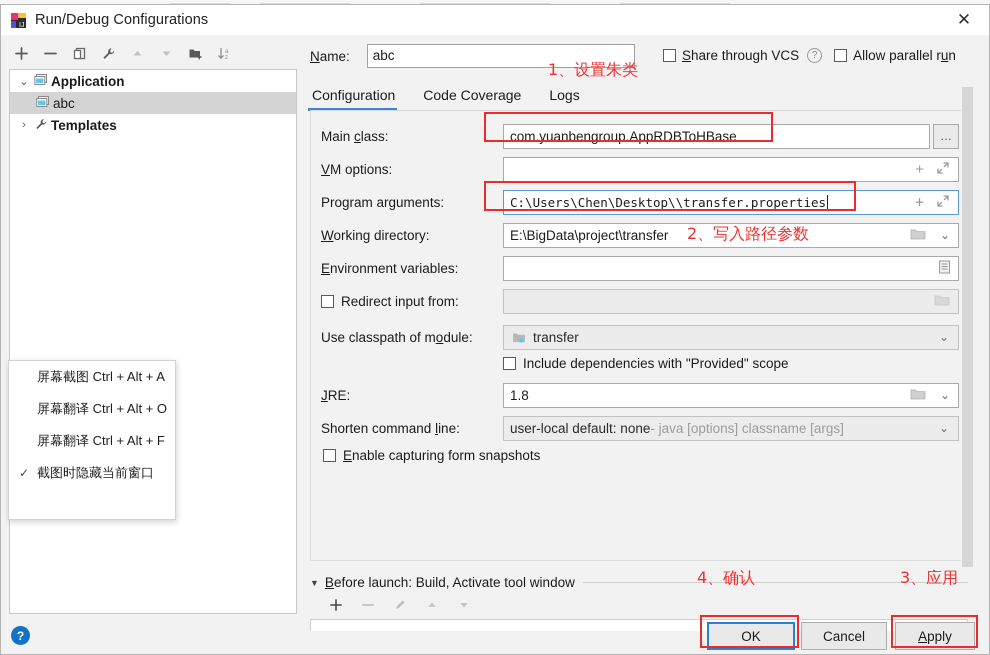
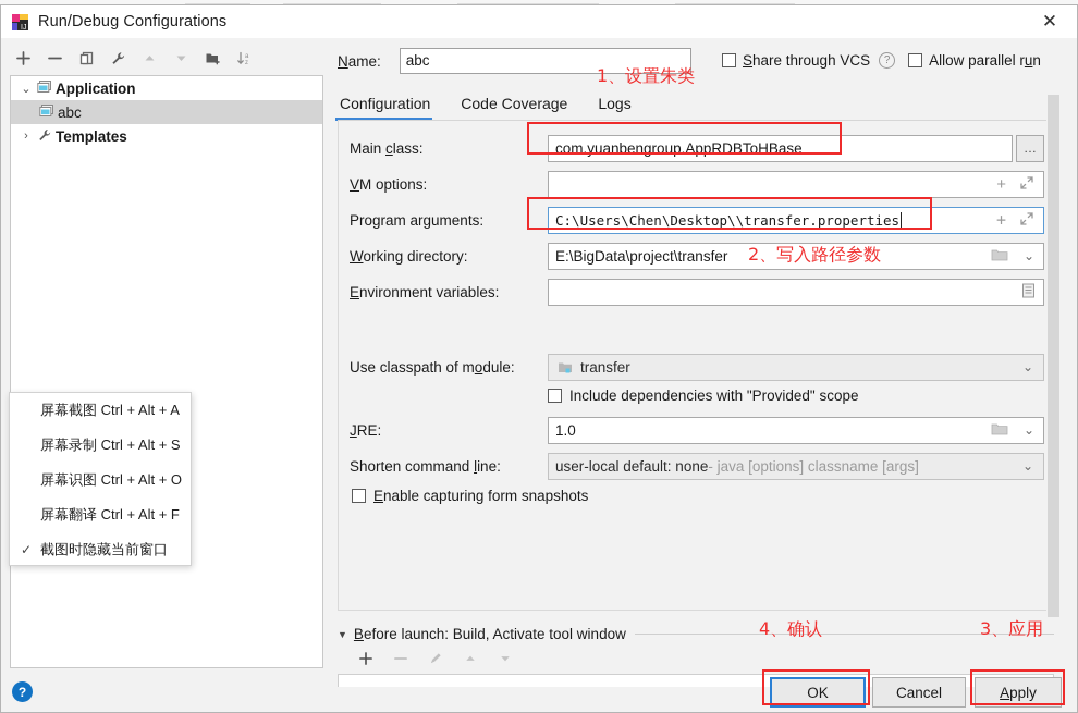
  Run/Debug Configurations
  ✕
  ⌄
  Application
  abc
  ›
  Templates
  Name:
  abc
  Share through VCS
  ?
  Allow parallel run
  Configuration
  Code Coverage
  Logs
  Main class:
  com.yuanbengroup.AppRDBToHBase
  …
  VM options:
  +
  Program arguments:
  C:\Users\Chen\Desktop\\transfer.properties
  +
  Working directory:
  E:\BigData\project\transfer
  ⌄
  Environment variables:
- Redirect input from:
  Use classpath of module:
  transfer
  ⌄
  Include dependencies with "Provided" scope
  JRE:
- 1.8
+ 1.0
  ⌄
  Shorten command line:
  user-local default: none
  - java [options] classname [args]
  ⌄
  Enable capturing form snapshots
  ▼
  Before launch: Build, Activate tool window
  OK
  Cancel
  A
  pply
  ?
  1、设置朱类
  2、写入路径参数
  3、应用
  4、确认
  屏幕截图 Ctrl + Alt + A
+ 屏幕录制 Ctrl + Alt + S
- 屏幕翻译 Ctrl + Alt + O
+ 屏幕识图 Ctrl + Alt + O
  屏幕翻译 Ctrl + Alt + F
  ✓
  截图时隐藏当前窗口
